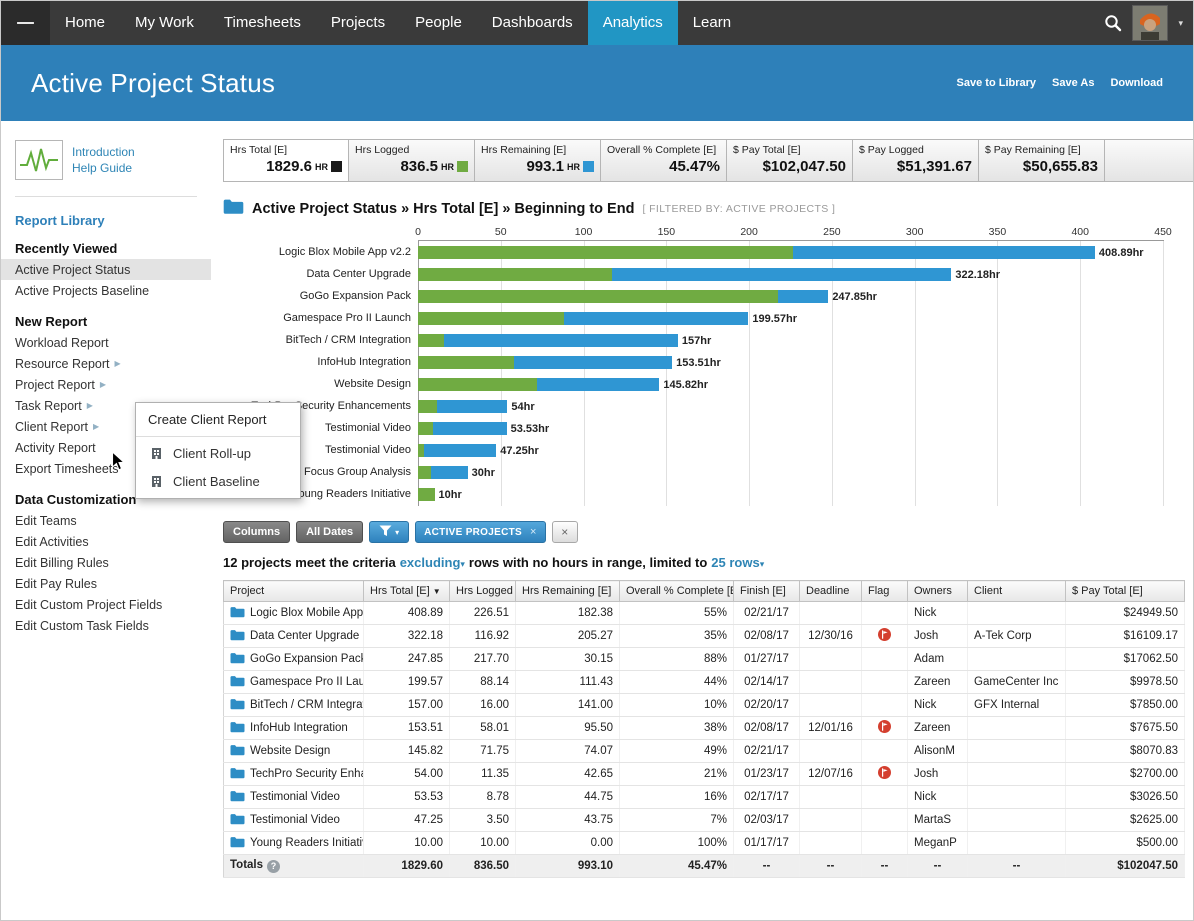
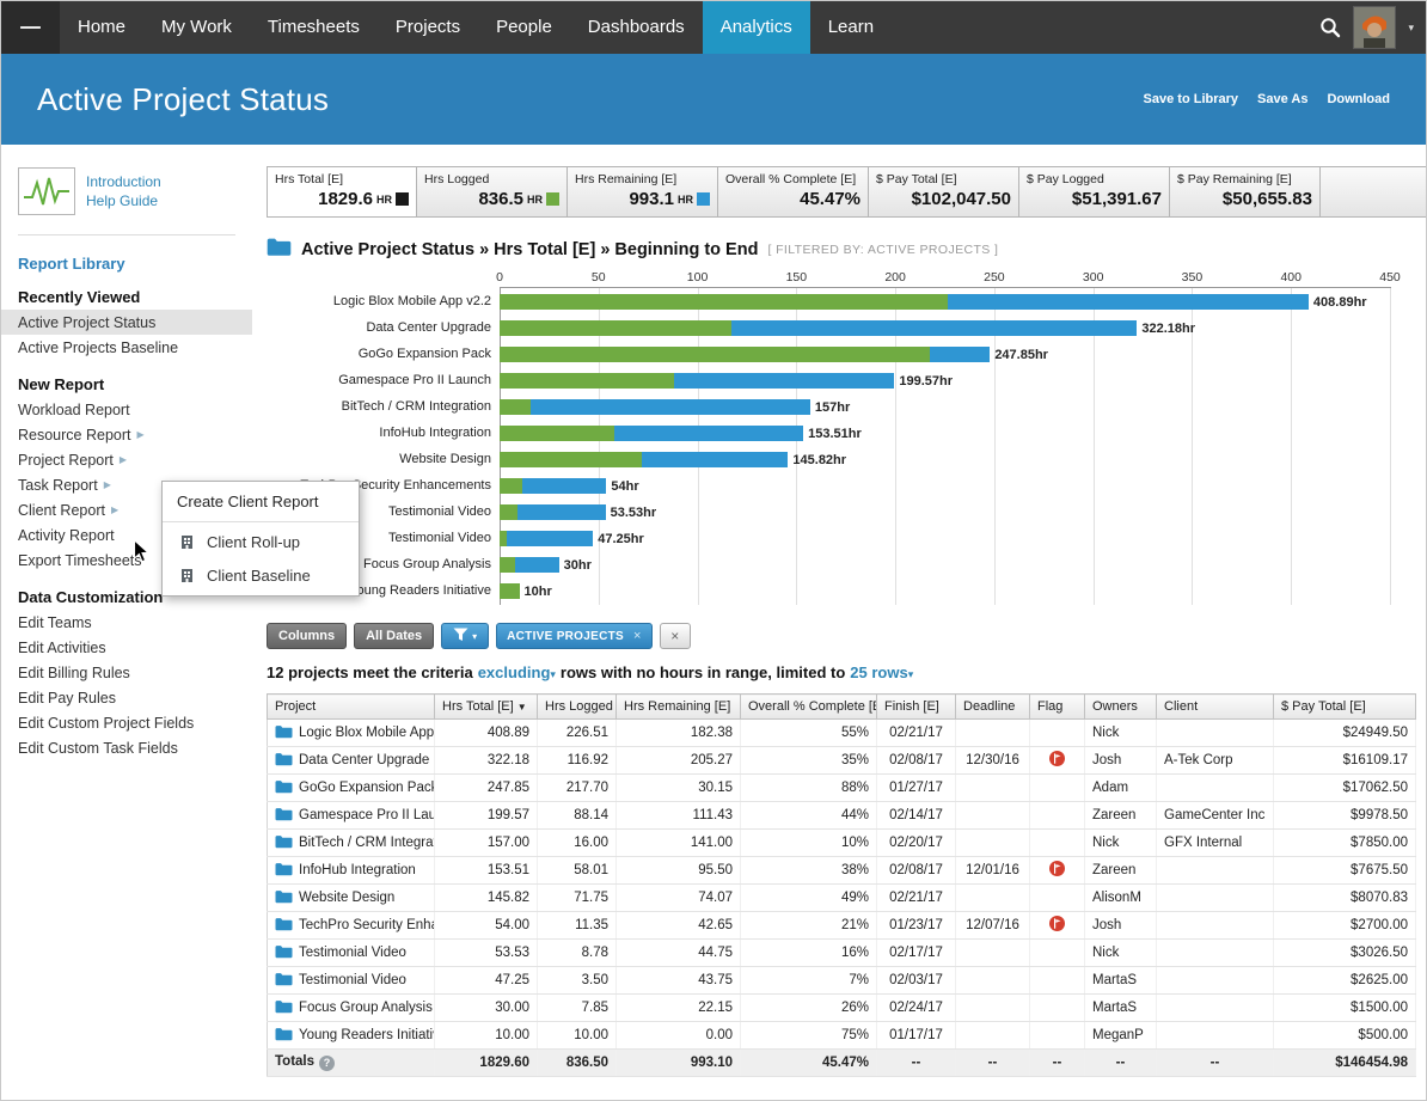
  Home
  My Work
  Timesheets
  Projects
  People
  Dashboards
  Analytics
  Learn
  ▾
  Active Project Status
  Save to Library
  Save As
  Download
  Introduction
  Help Guide
  Report Library
  Recently Viewed
  Active Project Status
  Active Projects Baseline
  New Report
  Workload Report
  Resource Report
  ▶
  Project Report
  ▶
  Task Report
  ▶
  Client Report
  ▶
  Activity Report
  Export Timesheets
  Data Customization
  Edit Teams
  Edit Activities
  Edit Billing Rules
  Edit Pay Rules
  Edit Custom Project Fields
  Edit Custom Task Fields
  Hrs Total [E]
  1829.6
  HR
  Hrs Logged
  836.5
  HR
  Hrs Remaining [E]
  993.1
  HR
  Overall % Complete [E]
  45.47%
  $ Pay Total [E]
  $102,047.50
  $ Pay Logged
  $51,391.67
  $ Pay Remaining [E]
  $50,655.83
  Active Project Status » Hrs Total [E] » Beginning to End
  [ FILTERED BY: ACTIVE PROJECTS ]
  0
  50
  100
  150
  200
  250
  300
  350
  400
  450
  Logic Blox Mobile App v2.2
  408.89hr
  Data Center Upgrade
  322.18hr
  GoGo Expansion Pack
  247.85hr
  Gamespace Pro II Launch
  199.57hr
  BitTech / CRM Integration
  157hr
  InfoHub Integration
  153.51hr
  Website Design
  145.82hr
  ecurity Enhancements
  54hr
  Testimonial Video
  53.53hr
  Testimonial Video
  47.25hr
  Focus Group Analysis
  30hr
  oung Readers Initiative
  10hr
  Columns
  All Dates
  ▾
  ACTIVE PROJECTS
  ×
  ×
  12 projects meet the criteria
  excluding▾
  rows with no hours in range, limited to
  25 rows▾
  Project	Hrs Total [E] ▼	Hrs Logged	Hrs Remaining [E]	Overall % Complete [	Finish [E]	Deadline	Flag	Owners	Client	$ Pay Total [E]
  Logic Blox Mobile App	408.89	226.51	182.38	55%	02/21/17			Nick		$24949.50
  Data Center Upgrade	322.18	116.92	205.27	35%	02/08/17	12/30/16		Josh	A-Tek Corp	$16109.17
  GoGo Expansion Pac	247.85	217.70	30.15	88%	01/27/17			Adam		$17062.50
  Gamespace Pro II Lau	199.57	88.14	111.43	44%	02/14/17			Zareen	GameCenter Inc	$9978.50
  BitTech / CRM Integra	157.00	16.00	141.00	10%	02/20/17			Nick	GFX Internal	$7850.00
  InfoHub Integration	153.51	58.01	95.50	38%	02/08/17	12/01/16		Zareen		$7675.50
  Website Design	145.82	71.75	74.07	49%	02/21/17			AlisonM		$8070.83
  TechPro Security Enh	54.00	11.35	42.65	21%	01/23/17	12/07/16		Josh		$2700.00
  Testimonial Video	53.53	8.78	44.75	16%	02/17/17			Nick		$3026.50
  Testimonial Video	47.25	3.50	43.75	7%	02/03/17			MartaS		$2625.00
+ Focus Group Analysis	30.00	7.85	22.15	26%	02/24/17			MartaS		$1500.00
- Young Readers Initiati	10.00	10.00	0.00	100%	01/17/17			MeganP		$500.00
+ Young Readers Initiati	10.00	10.00	0.00	75%	01/17/17			MeganP		$500.00
- Totals ?	1829.60	836.50	993.10	45.47%	--	--	--	--	--	$102047.50
+ Totals ?	1829.60	836.50	993.10	45.47%	--	--	--	--	--	$146454.98
  Create Client Report
  Client Roll-up
  Client Baseline
